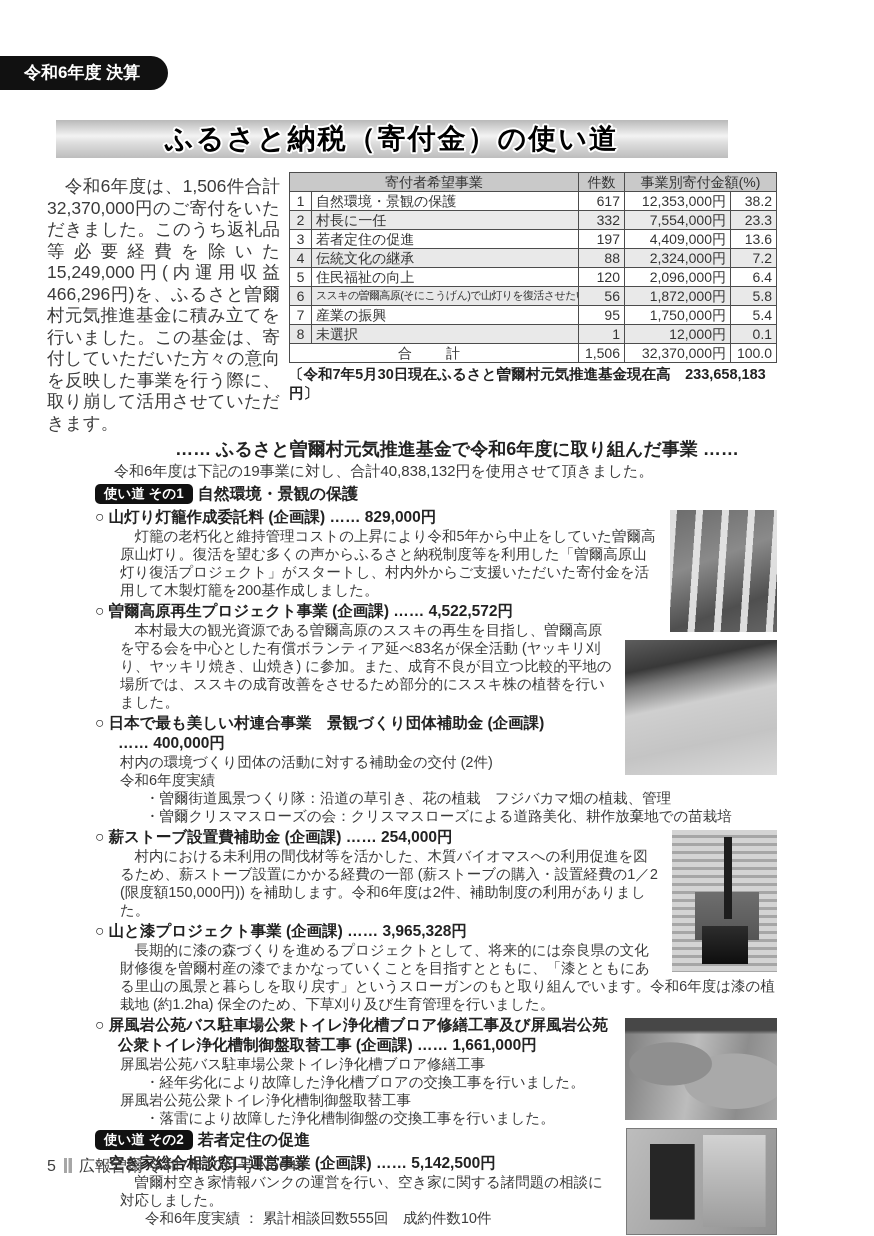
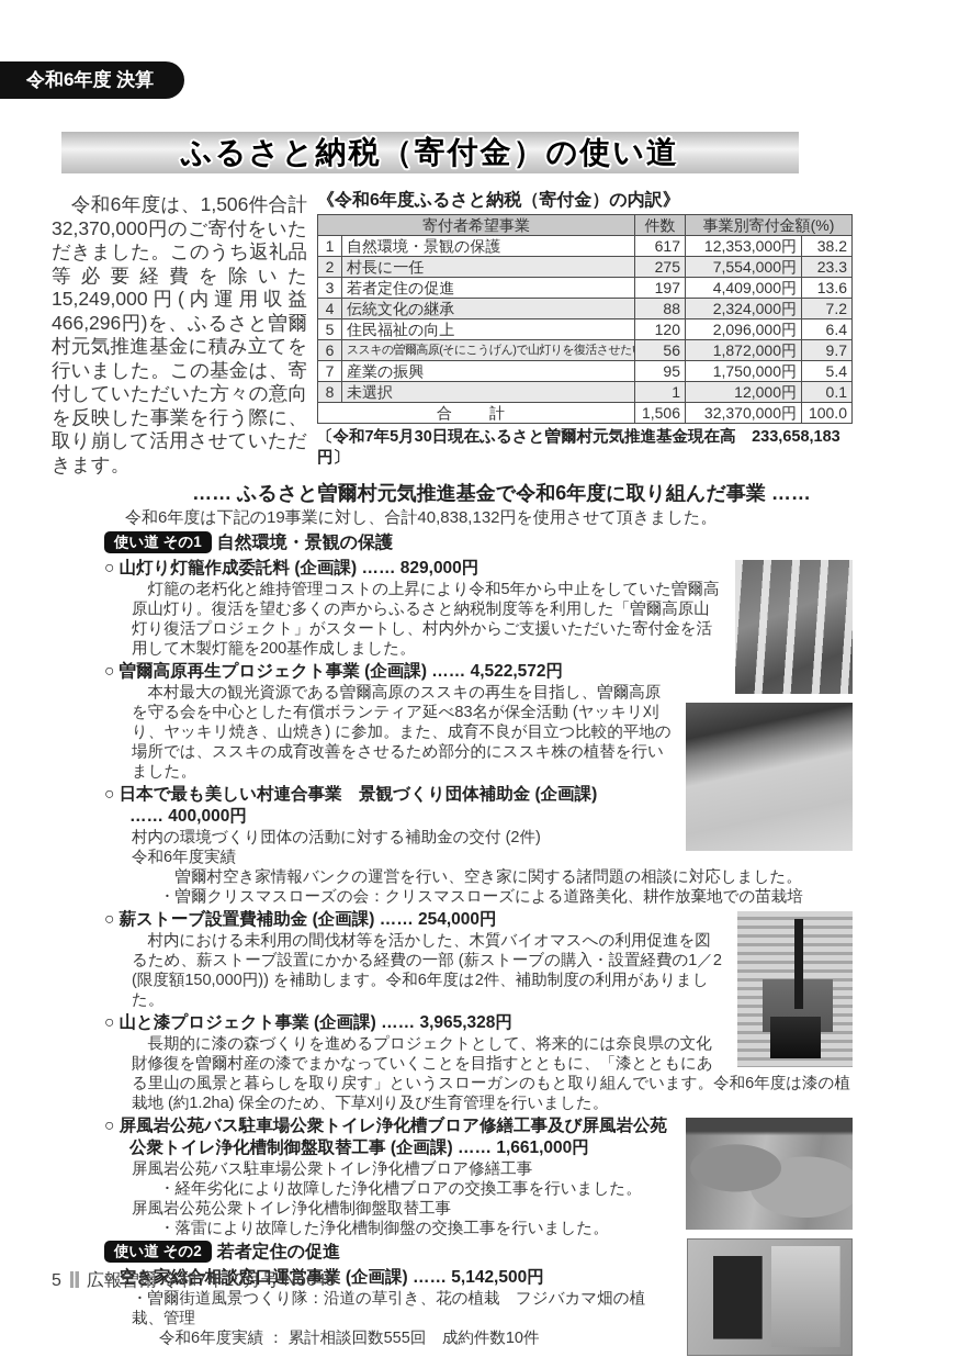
  令和6年度 決算
  ふるさと納税（寄付金）の使い道
  令和6年度は、1,506件合計32,370,000円のご寄付をいただきました。このうち返礼品等必要経費を除いた15,249,000円(内運用収益466,296円)を、ふるさと曽爾村元気推進基金に積み立てを行いました。この基金は、寄付していただいた方々の意向を反映した事業を行う際に、取り崩して活用させていただきます。
+ 《令和6年度ふるさと納税（寄付金）の内訳》
  寄付者希望事業	件数	事業別寄付金額(%)
  1	自然環境・景観の保護	617	12,353,000円	38.2
- 2	村長に一任	332	7,554,000円	23.3
+ 2	村長に一任	275	7,554,000円	23.3
  3	若者定住の促進	197	4,409,000円	13.6
  4	伝統文化の継承	88	2,324,000円	7.2
  5	住民福祉の向上	120	2,096,000円	6.4
- 6	ススキの曽爾高原(そにこうげん)で山灯りを復活させた	56	1,872,000円	5.8
+ 6	ススキの曽爾高原(そにこうげん)で山灯りを復活させた	56	1,872,000円	9.7
  7	産業の振興	95	1,750,000円	5.4
  8	未選択	1	12,000円	0.1
  合 計	1,506	32,370,000円	100.0
  〔令和7年5月30日現在ふるさと曽爾村元気推進基金現在高 233,658,183円〕
  …… ふるさと曽爾村元気推進基金で令和6年度に取り組んだ事業 ……
  令和6年度は下記の19事業に対し、合計40,838,132円を使用させて頂きました。
  使い道 その1 自然環境・景観の保護
  ○ 山灯り灯籠作成委託料 (企画課) …… 829,000円
  灯籠の老朽化と維持管理コストの上昇により令和5年から中止をしていた曽爾高原山灯り。復活を望む多くの声からふるさと納税制度等を利用した「曽爾高原山灯り復活プロジェクト」がスタートし、村内外からご支援いただいた寄付金を活用して木製灯籠を200基作成しました。
  ○ 曽爾高原再生プロジェクト事業 (企画課) …… 4,522,572円
  本村最大の観光資源である曽爾高原のススキの再生を目指し、曽爾高原を守る会を中心とした有償ボランティア延べ83名が保全活動 (ヤッキリ刈り、ヤッキリ焼き、山焼き) に参加。また、成育不良が目立つ比較的平地の場所では、ススキの成育改善をさせるため部分的にススキ株の植替を行いました。
  ○ 日本で最も美しい村連合事業 景観づくり団体補助金 (企画課)
  …… 400,000円
  村内の環境づくり団体の活動に対する補助金の交付 (2件)
  令和6年度実績
- ・曽爾街道風景つくり隊：沿道の草引き、花の植栽 フジバカマ畑の植栽、管理
+ 曽爾村空き家情報バンクの運営を行い、空き家に関する諸問題の相談に対応しました。
  ・曽爾クリスマスローズの会：クリスマスローズによる道路美化、耕作放棄地での苗栽培
  ○ 薪ストーブ設置費補助金 (企画課) …… 254,000円
  村内における未利用の間伐材等を活かした、木質バイオマスへの利用促進を図るため、薪ストーブ設置にかかる経費の一部 (薪ストーブの購入・設置経費の1／2 (限度額150,000円)) を補助します。令和6年度は2件、補助制度の利用がありました。
  ○ 山と漆プロジェクト事業 (企画課) …… 3,965,328円
  長期的に漆の森づくりを進めるプロジェクトとして、将来的には奈良県の文化財修復を曽爾村産の漆でまかなっていくことを目指すとともに、「漆とともにある里山の風景と暮らしを取り戻す」というスローガンのもと取り組んでいます。令和6年度は漆の植栽地 (約1.2ha) 保全のため、下草刈り及び生育管理を行いました。
  ○ 屏風岩公苑バス駐車場公衆トイレ浄化槽ブロア修繕工事及び屏風岩公苑
  公衆トイレ浄化槽制御盤取替工事 (企画課) …… 1,661,000円
  屏風岩公苑バス駐車場公衆トイレ浄化槽ブロア修繕工事
  ・経年劣化により故障した浄化槽ブロアの交換工事を行いました。
  屏風岩公苑公衆トイレ浄化槽制御盤取替工事
  ・落雷により故障した浄化槽制御盤の交換工事を行いました。
  使い道 その2 若者定住の促進
  ○ 空き家総合相談窓口運営事業 (企画課) …… 5,142,500円
- 曽爾村空き家情報バンクの運営を行い、空き家に関する諸問題の相談に対応しました。
+ ・曽爾街道風景つくり隊：沿道の草引き、花の植栽 フジバカマ畑の植栽、管理
  令和6年度実績 ： 累計相談回数555回 成約件数10件
  5 広報曽爾 令和7年10月号 No648
